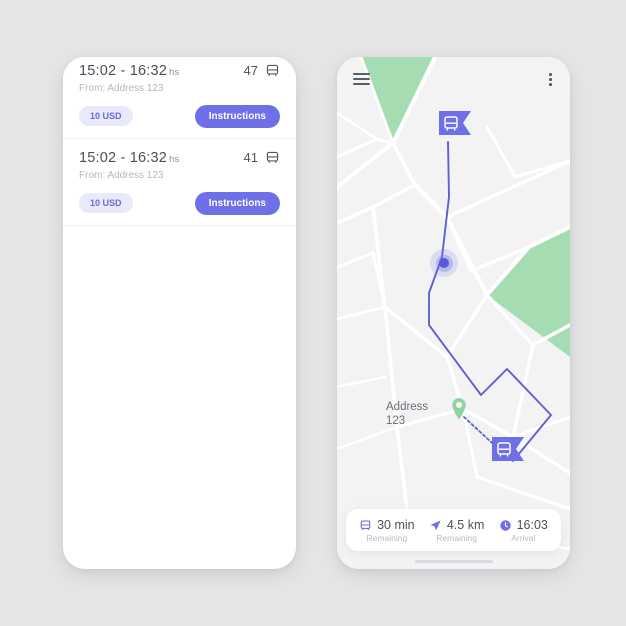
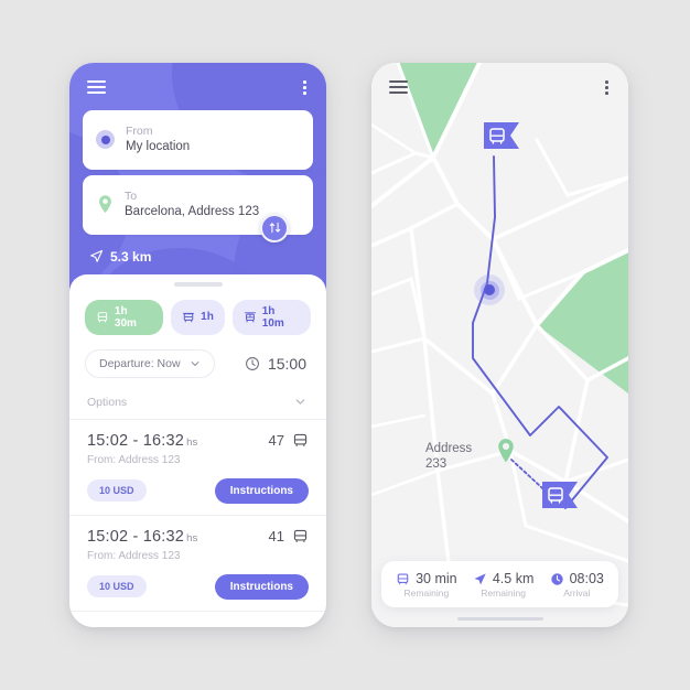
+ From
+ My location
+ To
+ Barcelona, Address 123
+ 5.3 km
+ 1h 30m
+ 1h
+ 1h 10m
+ Departure: Now
+ 15:00
+ Options
  15:02 - 16:32 hs
  47
  From: Address 123
  10 USD
  Instructions
  15:02 - 16:32 hs
  41
  From: Address 123
  10 USD
  Instructions
  Address
- 123
+ 233
  30 min
  Remaining
  4.5 km
  Remaining
- 16:03
+ 08:03
  Arrival
